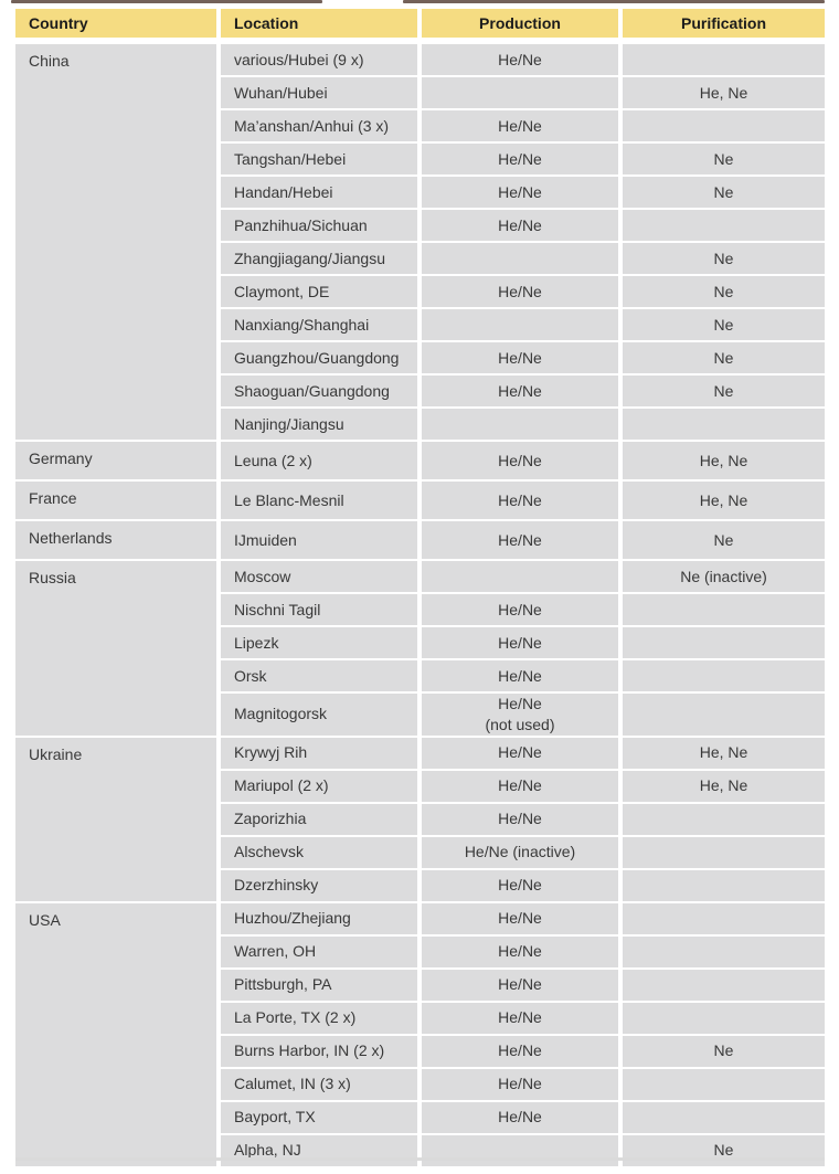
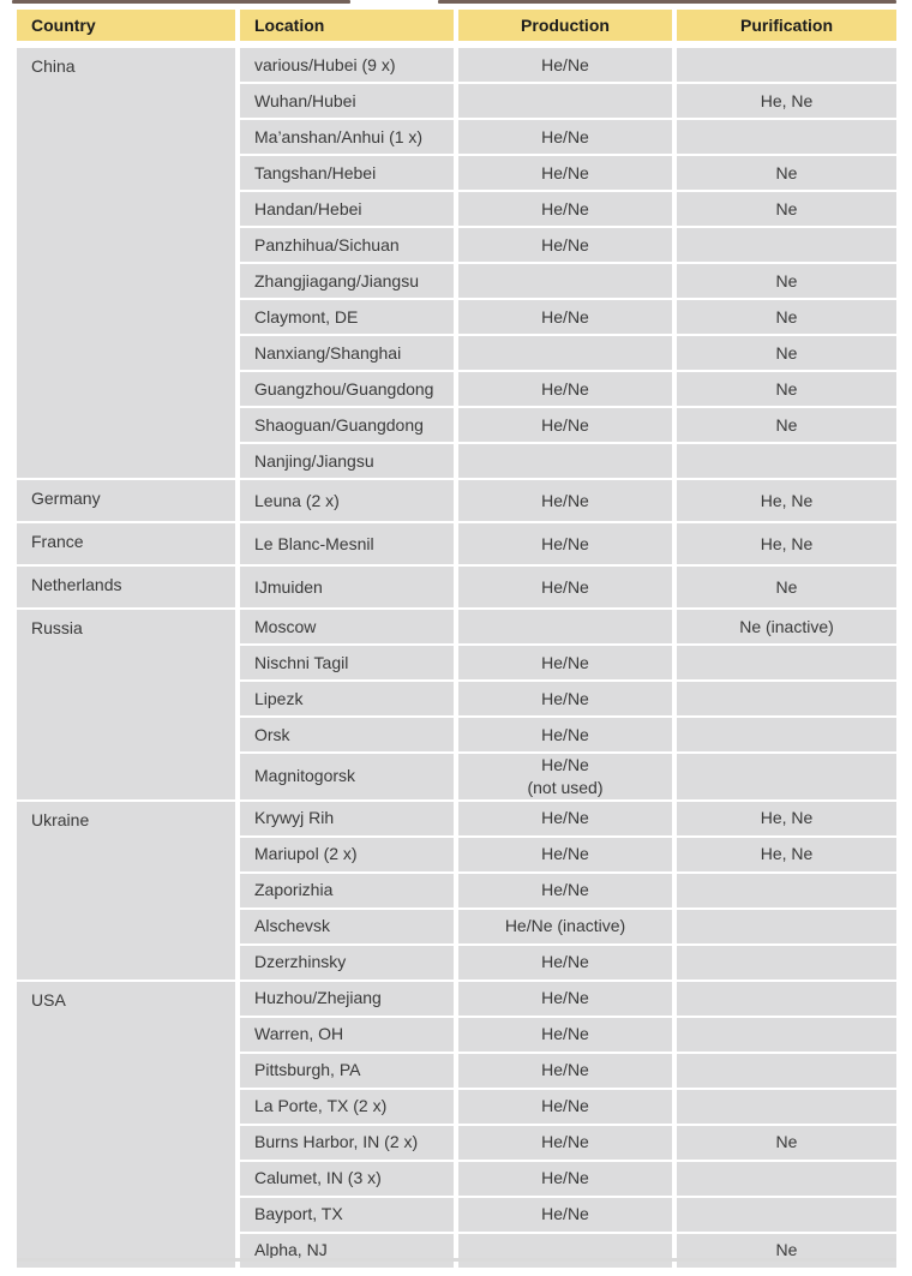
  Country	Location	Production	Purification
  China	various/Hubei (9 x)	He/Ne
  Wuhan/Hubei		He, Ne
- Ma’anshan/Anhui (3 x)	He/Ne
+ Ma’anshan/Anhui (1 x)	He/Ne
  Tangshan/Hebei	He/Ne	Ne
  Handan/Hebei	He/Ne	Ne
  Panzhihua/Sichuan	He/Ne
  Zhangjiagang/Jiangsu		Ne
  Claymont, DE	He/Ne	Ne
  Nanxiang/Shanghai		Ne
  Guangzhou/Guangdong	He/Ne	Ne
  Shaoguan/Guangdong	He/Ne	Ne
  Nanjing/Jiangsu
  Germany	Leuna (2 x)	He/Ne	He, Ne
  France	Le Blanc-Mesnil	He/Ne	He, Ne
  Netherlands	IJmuiden	He/Ne	Ne
  Russia	Moscow		Ne (inactive)
  Nischni Tagil	He/Ne
  Lipezk	He/Ne
  Orsk	He/Ne
  Magnitogorsk	He/Ne(not used)
  Ukraine	Krywyj Rih	He/Ne	He, Ne
  Mariupol (2 x)	He/Ne	He, Ne
  Zaporizhia	He/Ne
  Alschevsk	He/Ne (inactive)
  Dzerzhinsky	He/Ne
  USA	Huzhou/Zhejiang	He/Ne
  Warren, OH	He/Ne
  Pittsburgh, PA	He/Ne
  La Porte, TX (2 x)	He/Ne
  Burns Harbor, IN (2 x)	He/Ne	Ne
  Calumet, IN (3 x)	He/Ne
  Bayport, TX	He/Ne
  Alpha, NJ		Ne
